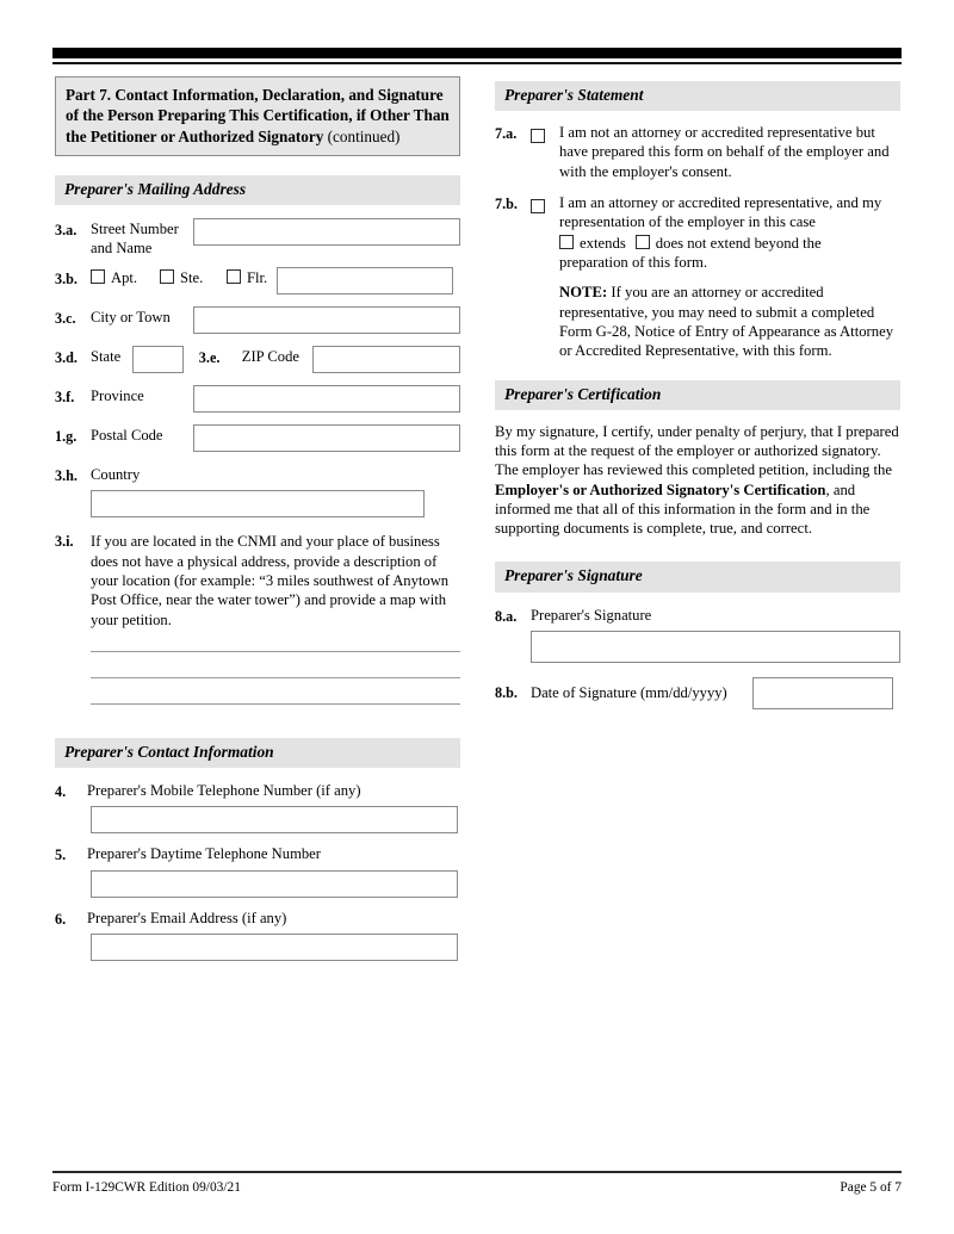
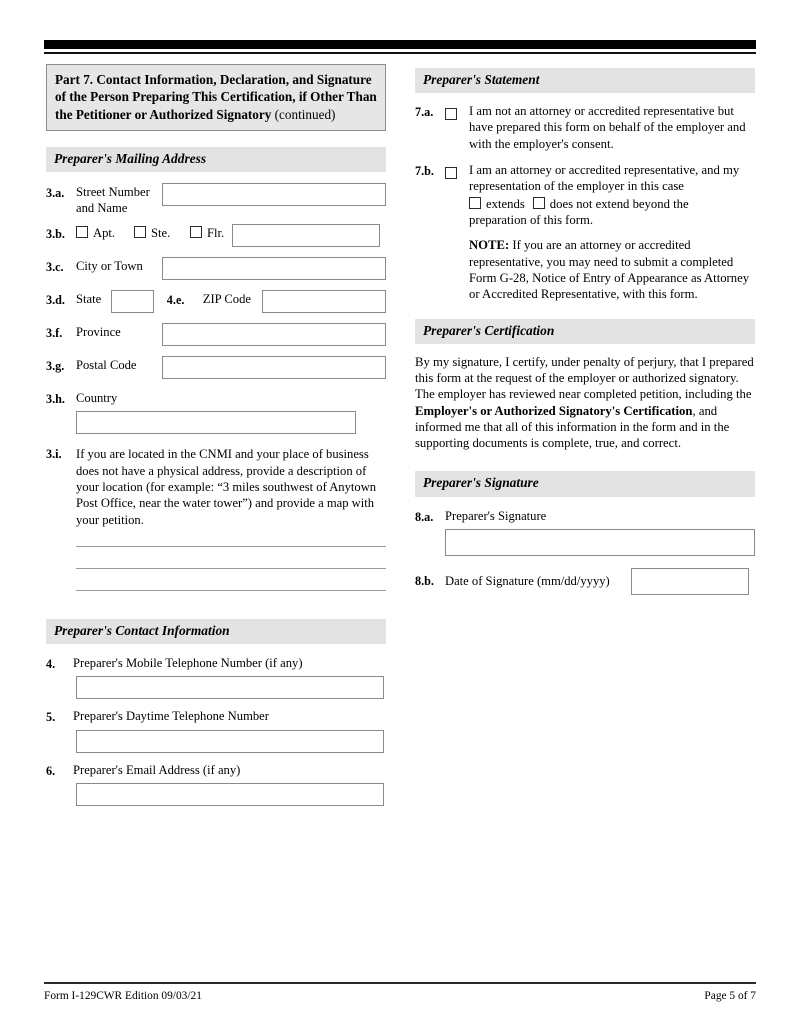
  Part 7. Contact Information, Declaration, and Signature of the Person Preparing This Certification, if Other Than the Petitioner or Authorized Signatory (continued)
  Preparer's Mailing Address
  3.a.
  Street Number
  and Name
  3.b.
  Apt.
  Ste.
  Flr.
  3.c.
  City or Town
  3.d.
  State
- 3.e.
+ 4.e.
  ZIP Code
  3.f.
  Province
- 1.g.
+ 3.g.
  Postal Code
  3.h.
  Country
  3.i.
  If you are located in the CNMI and your place of business does not have a physical address, provide a description of your location (for example: “3 miles southwest of Anytown Post Office, near the water tower”) and provide a map with your petition.
  Preparer's Contact Information
  4.
  Preparer's Mobile Telephone Number (if any)
  5.
  Preparer's Daytime Telephone Number
  6.
  Preparer's Email Address (if any)
  Preparer's Statement
  7.a.
  I am not an attorney or accredited representative but have prepared this form on behalf of the employer and with the employer's consent.
  7.b.
  I am an attorney or accredited representative, and my representation of the employer in this case
  extends does not extend beyond the
  preparation of this form.
  NOTE: If you are an attorney or accredited representative, you may need to submit a completed Form G-28, Notice of Entry of Appearance as Attorney or Accredited Representative, with this form.
  Preparer's Certification
- By my signature, I certify, under penalty of perjury, that I prepared this form at the request of the employer or authorized signatory. The employer has reviewed this completed petition, including the Employer's or Authorized Signatory's Certification, and informed me that all of this information in the form and in the supporting documents is complete, true, and correct.
+ By my signature, I certify, under penalty of perjury, that I prepared this form at the request of the employer or authorized signatory. The employer has reviewed near completed petition, including the Employer's or Authorized Signatory's Certification, and informed me that all of this information in the form and in the supporting documents is complete, true, and correct.
  Preparer's Signature
  8.a.
  Preparer's Signature
  8.b.
  Date of Signature (mm/dd/yyyy)
  Form I-129CWR Edition 09/03/21
  Page 5 of 7
